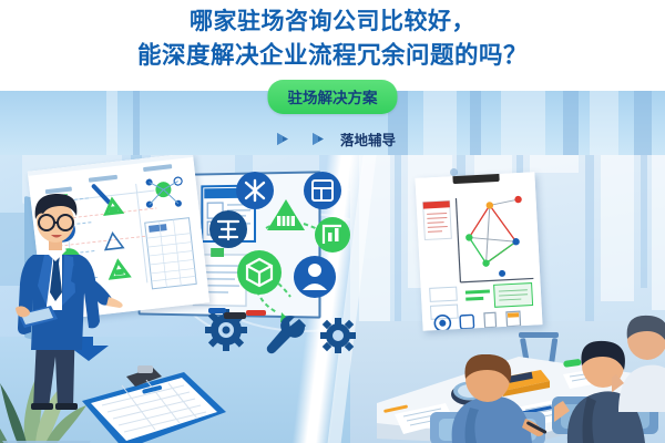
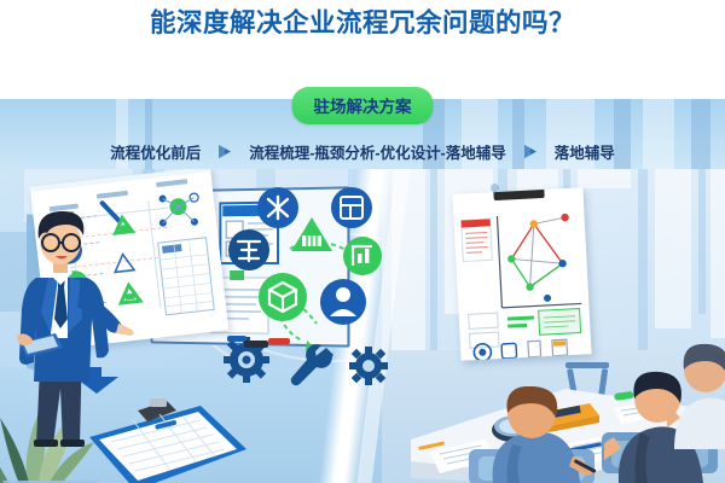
- 哪家驻场咨询公司比较好，
  能深度解决企业流程冗余问题的吗？
  驻场解决方案
+ 流程优化前后
+ 流程梳理-瓶颈分析-优化设计-落地辅导
  落地辅导
